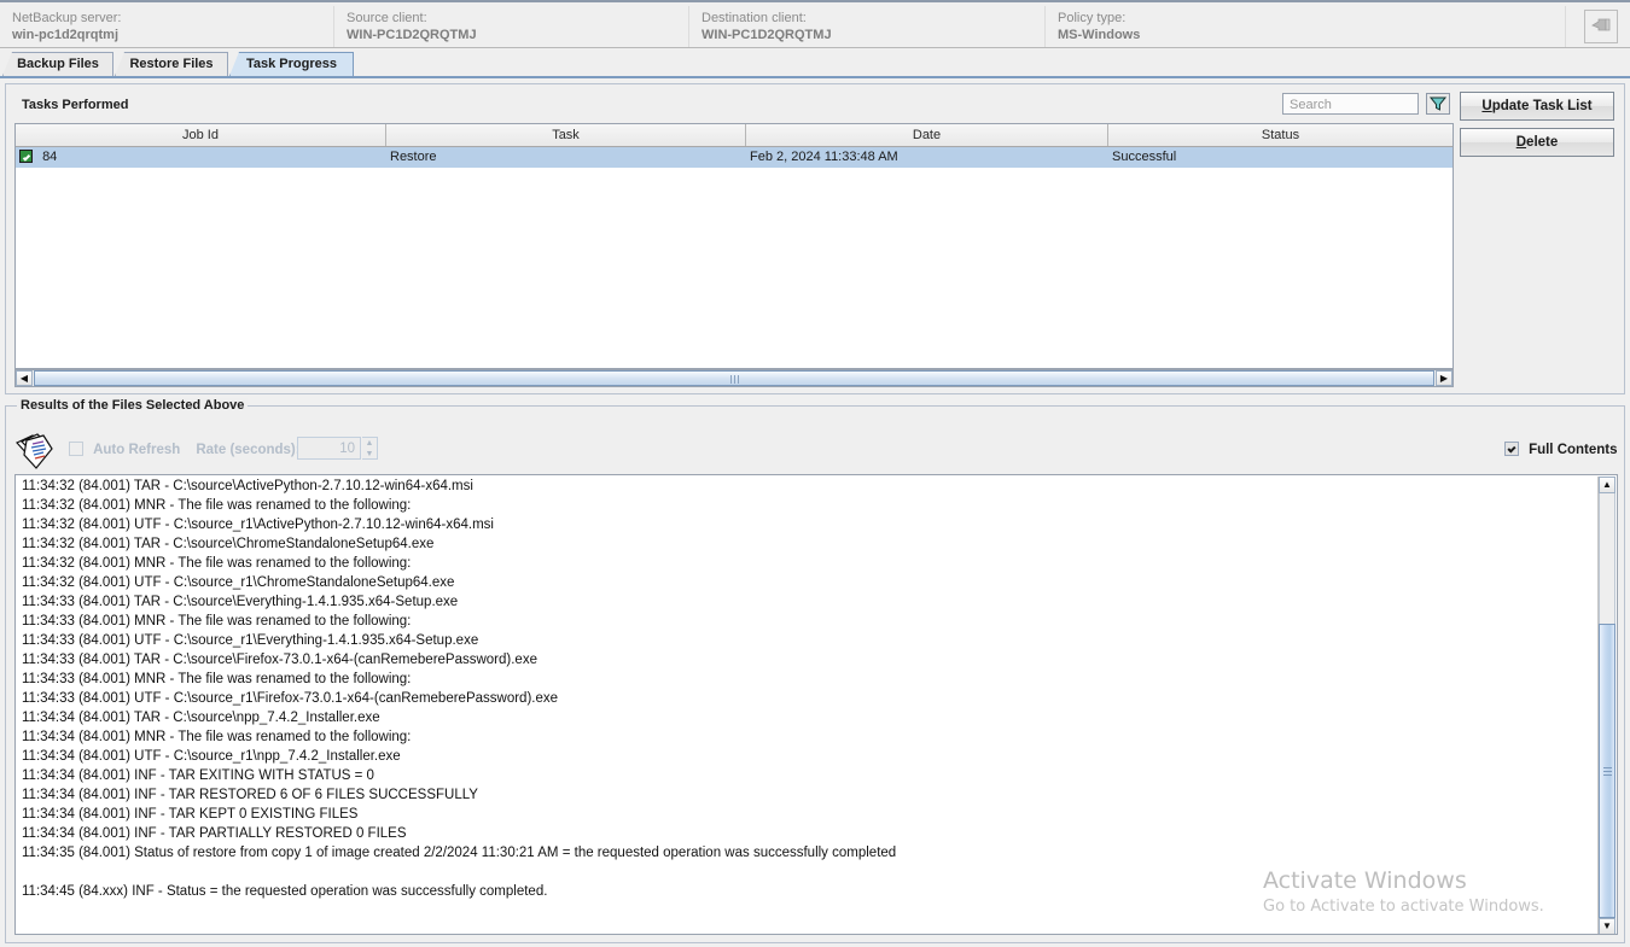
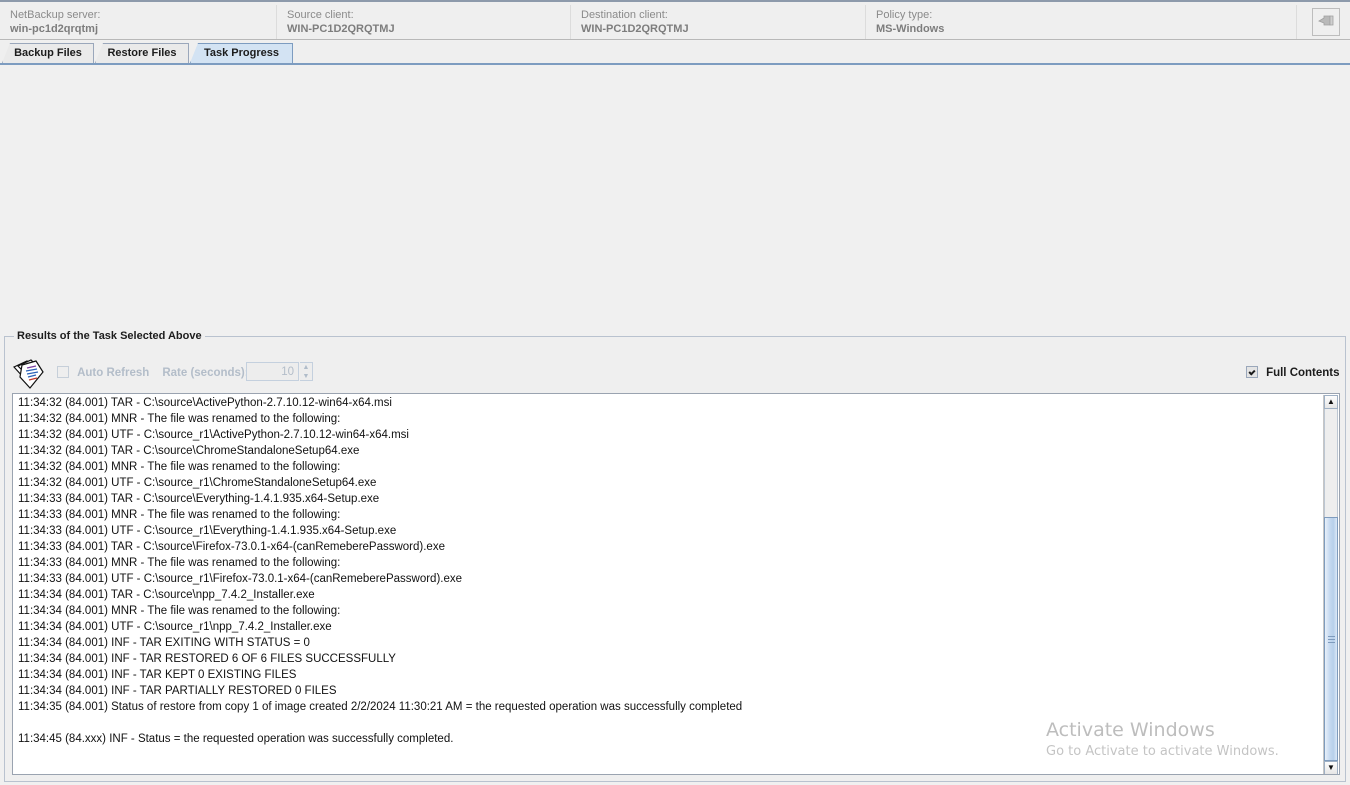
  NetBackup server:
  win-pc1d2qrqtmj
  Source client:
  WIN-PC1D2QRQTMJ
  Destination client:
  WIN-PC1D2QRQTMJ
  Policy type:
  MS-Windows
  Backup Files
  Restore Files
  Task Progress
- Tasks Performed
- Search
- Update Task List
- Delete
- Job Id
- Task
- Date
- Status
- 84
- Restore
- Feb 2, 2024 11:33:48 AM
- Successful
- ◀
- ▶
- Results of the Files Selected Above
+ Results of the Task Selected Above
  Auto Refresh Rate (seconds)
  11:34:32 (84.001) TAR - C:\source\ActivePython-2.7.10.12-win64-x64.msi
  11:34:32 (84.001) MNR - The file was renamed to the following:
  11:34:32 (84.001) UTF - C:\source_r1\ActivePython-2.7.10.12-win64-x64.msi
  11:34:32 (84.001) TAR - C:\source\ChromeStandaloneSetup64.exe
  11:34:32 (84.001) MNR - The file was renamed to the following:
  11:34:32 (84.001) UTF - C:\source_r1\ChromeStandaloneSetup64.exe
  11:34:33 (84.001) TAR - C:\source\Everything-1.4.1.935.x64-Setup.exe
  11:34:33 (84.001) MNR - The file was renamed to the following:
  11:34:33 (84.001) UTF - C:\source_r1\Everything-1.4.1.935.x64-Setup.exe
  11:34:33 (84.001) TAR - C:\source\Firefox-73.0.1-x64-(canRemeberePassword).exe
  11:34:33 (84.001) MNR - The file was renamed to the following:
  11:34:33 (84.001) UTF - C:\source_r1\Firefox-73.0.1-x64-(canRemeberePassword).exe
  11:34:34 (84.001) TAR - C:\source\npp_7.4.2_Installer.exe
  11:34:34 (84.001) MNR - The file was renamed to the following:
  11:34:34 (84.001) UTF - C:\source_r1\npp_7.4.2_Installer.exe
  11:34:34 (84.001) INF - TAR EXITING WITH STATUS = 0
  11:34:34 (84.001) INF - TAR RESTORED 6 OF 6 FILES SUCCESSFULLY
  11:34:34 (84.001) INF - TAR KEPT 0 EXISTING FILES
  11:34:34 (84.001) INF - TAR PARTIALLY RESTORED 0 FILES
  11:34:35 (84.001) Status of restore from copy 1 of image created 2/2/2024 11:30:21 AM = the requested operation was successfully completed
  11:34:45 (84.xxx) INF - Status = the requested operation was successfully completed.
  ▲
  ▼
  10
  Full Contents
  Activate Windows
  Go to Activate to activate Windows.
